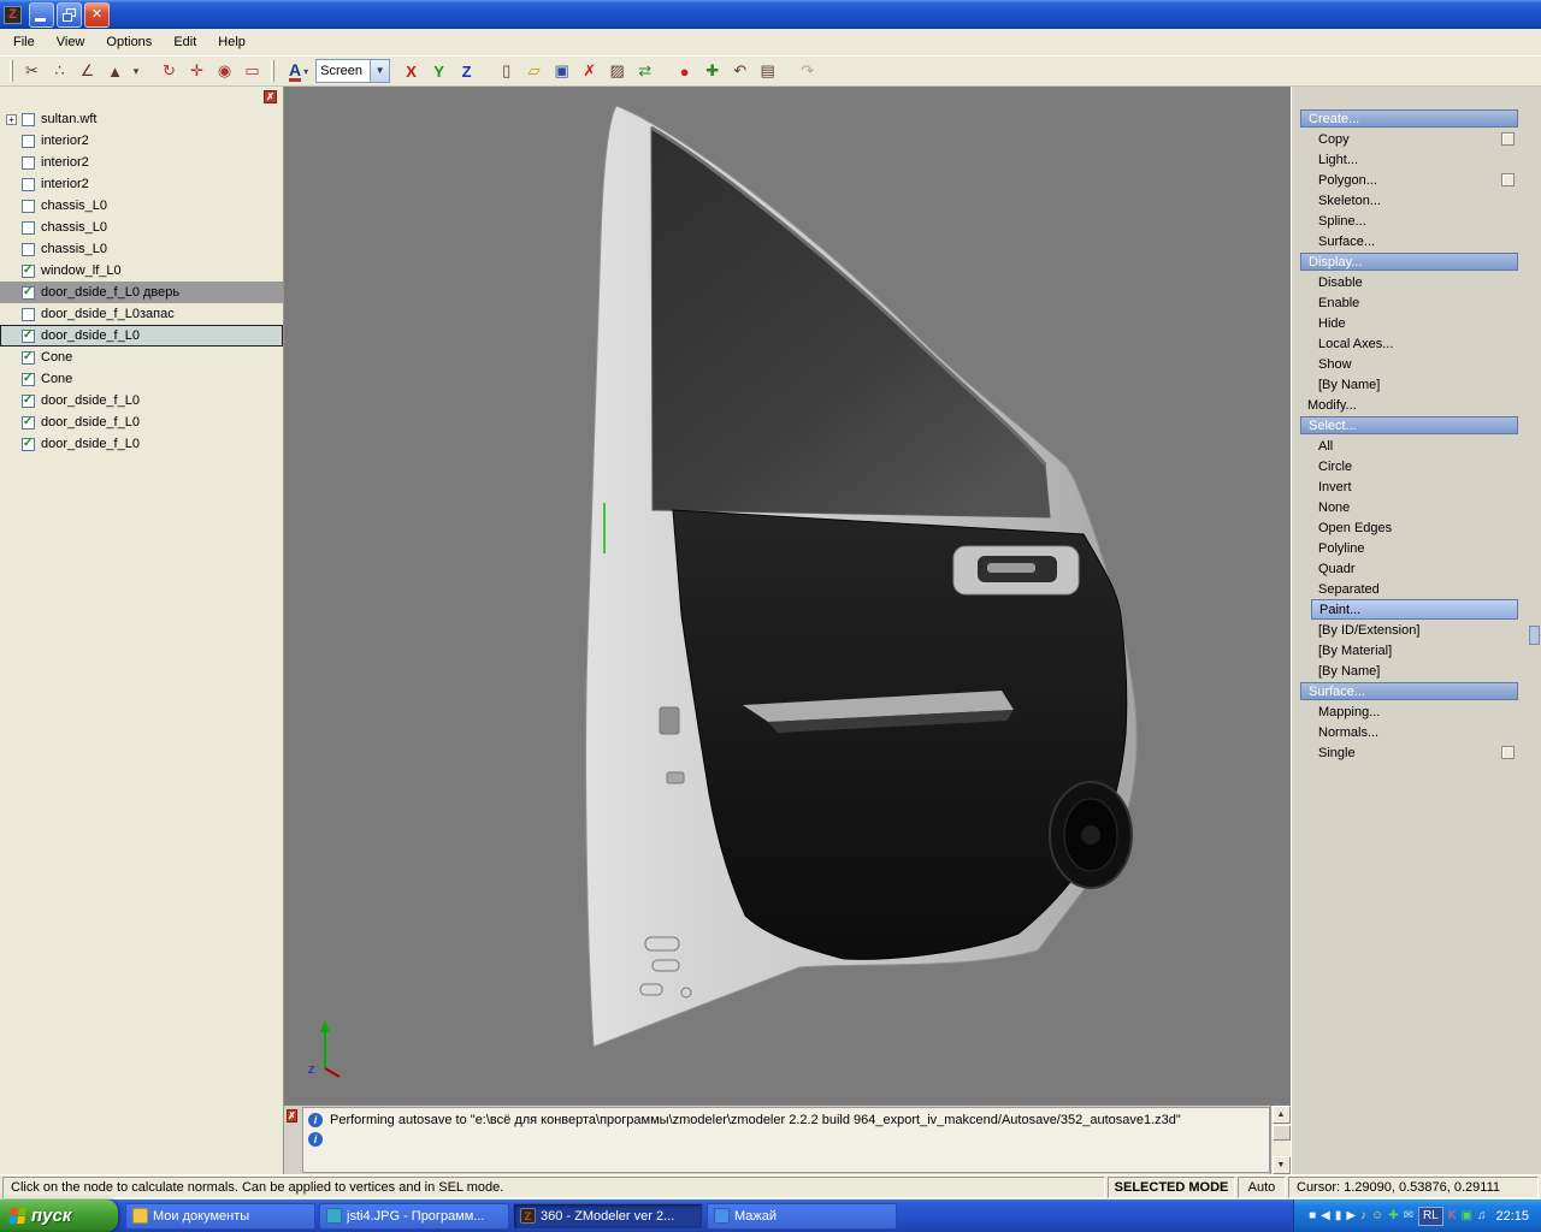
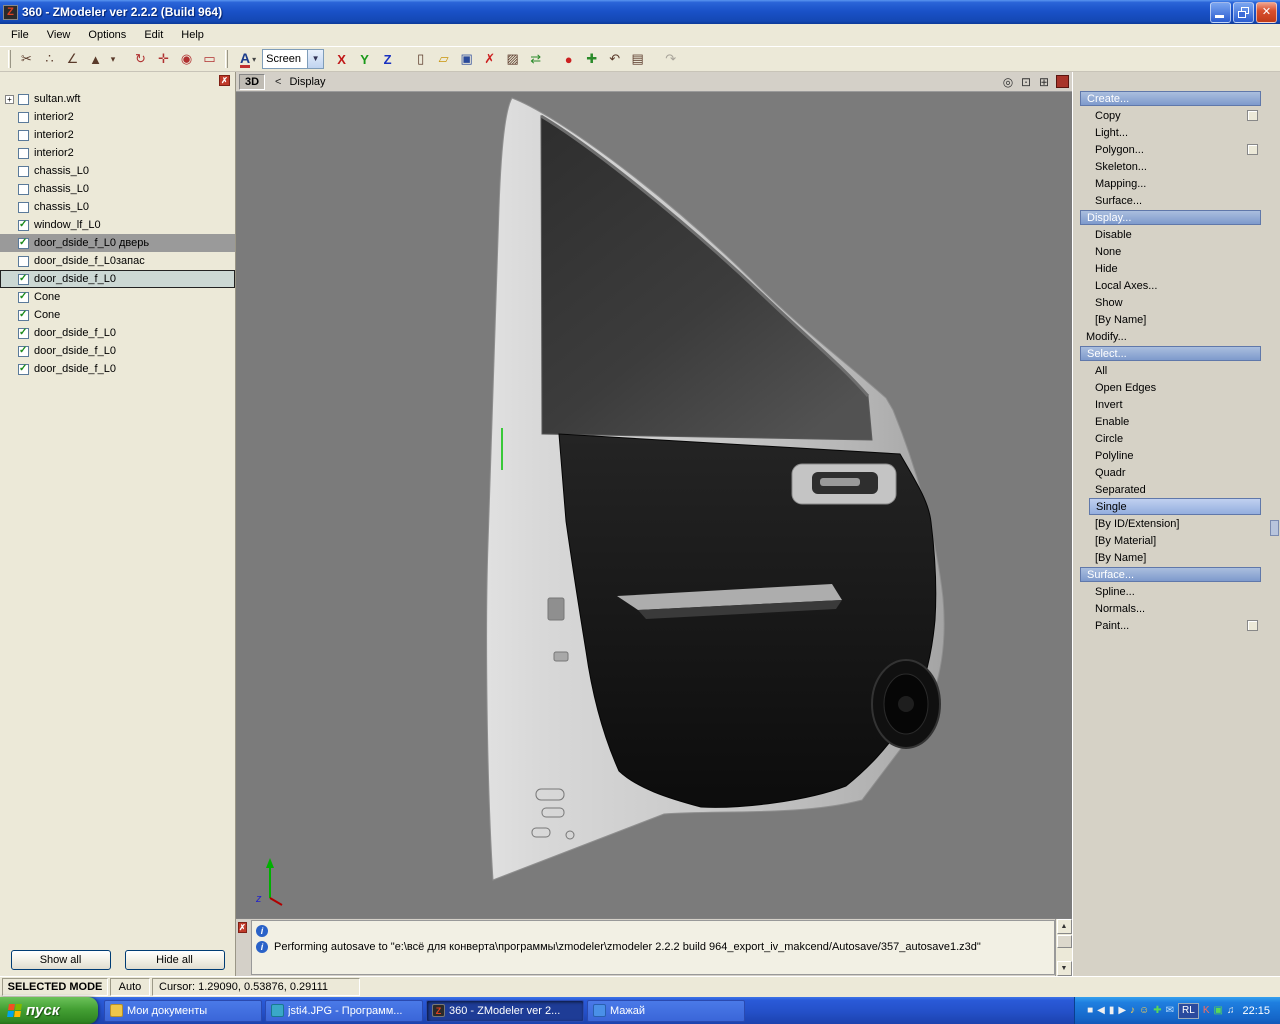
  Z
+ 360 - ZModeler ver 2.2.2 (Build 964)
  ✕
  File
  View
  Options
  Edit
  Help
  ✂
  ∴
  ∠
  ▲
  ▾
  ↻
  ✛
  ◉
  ▭
  A
  ▾
  Screen
  ▼
  X
  Y
  Z
  ▯
  ▱
  ▣
  ✗
  ▨
  ⇄
  ●
  ✚
  ↶
  ▤
  ↷
  ✗
  +
  sultan.wft
  interior2
  interior2
  interior2
  chassis_L0
  chassis_L0
  chassis_L0
  window_lf_L0
  door_dside_f_L0 дверь
  door_dside_f_L0запас
  door_dside_f_L0
  Cone
  Cone
  door_dside_f_L0
  door_dside_f_L0
  door_dside_f_L0
+ Show all
+ Hide all
+ 3D
+ <
+ Display
+ ◎
+ ⊡
+ ⊞
  z
  ✗
  i
- Performing autosave to "e:\всё для конверта\программы\zmodeler\zmodeler 2.2.2 build 964_export_iv_makcend/Autosave/352_autosave1.z3d"
  i
+ Performing autosave to "e:\всё для конверта\программы\zmodeler\zmodeler 2.2.2 build 964_export_iv_makcend/Autosave/357_autosave1.z3d"
  Create...
  Copy
  Light...
  Polygon...
  Skeleton...
- Spline...
+ Mapping...
  Surface...
  Display...
  Disable
- Enable
+ None
  Hide
  Local Axes...
  Show
  [By Name]
  Modify...
  Select...
  All
- Circle
+ Open Edges
  Invert
- None
+ Enable
- Open Edges
+ Circle
  Polyline
  Quadr
  Separated
- Paint...
+ Single
  [By ID/Extension]
  [By Material]
  [By Name]
  Surface...
- Mapping...
+ Spline...
  Normals...
- Single
+ Paint...
- Click on the node to calculate normals. Can be applied to vertices and in SEL mode.
  SELECTED MODE
  Auto
  Cursor: 1.29090, 0.53876, 0.29111
  пуск
  Мои документы
  jsti4.JPG - Программ...
  Z
  360 - ZModeler ver 2...
  Мажай
  ■
  ◀
  ▮
  ▶
  ♪
  ☺
  ✚
  ✉
  RL
  K
  ▣
  ♫
  22:15
